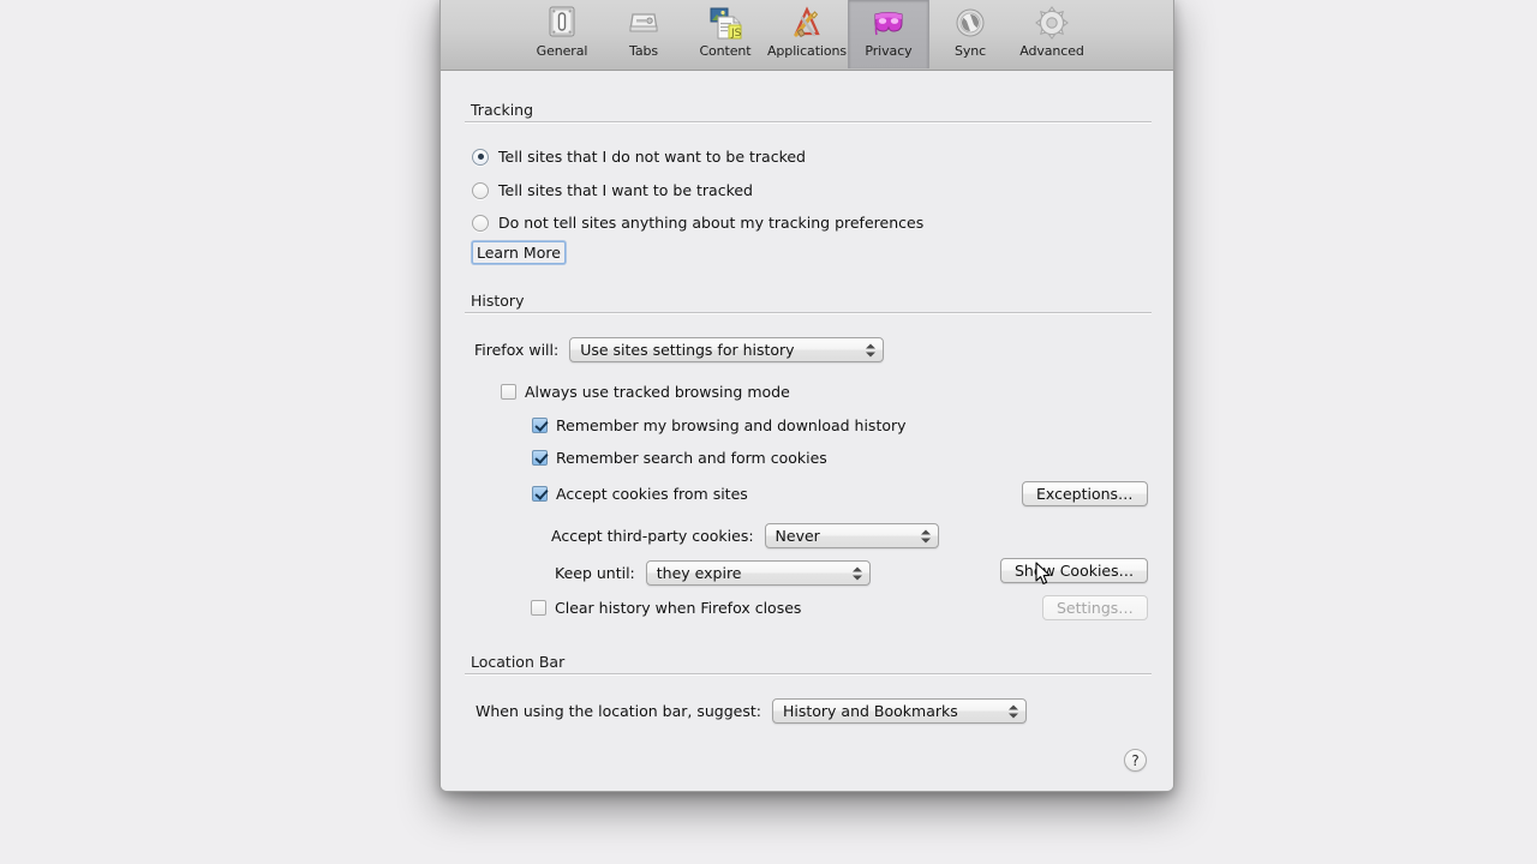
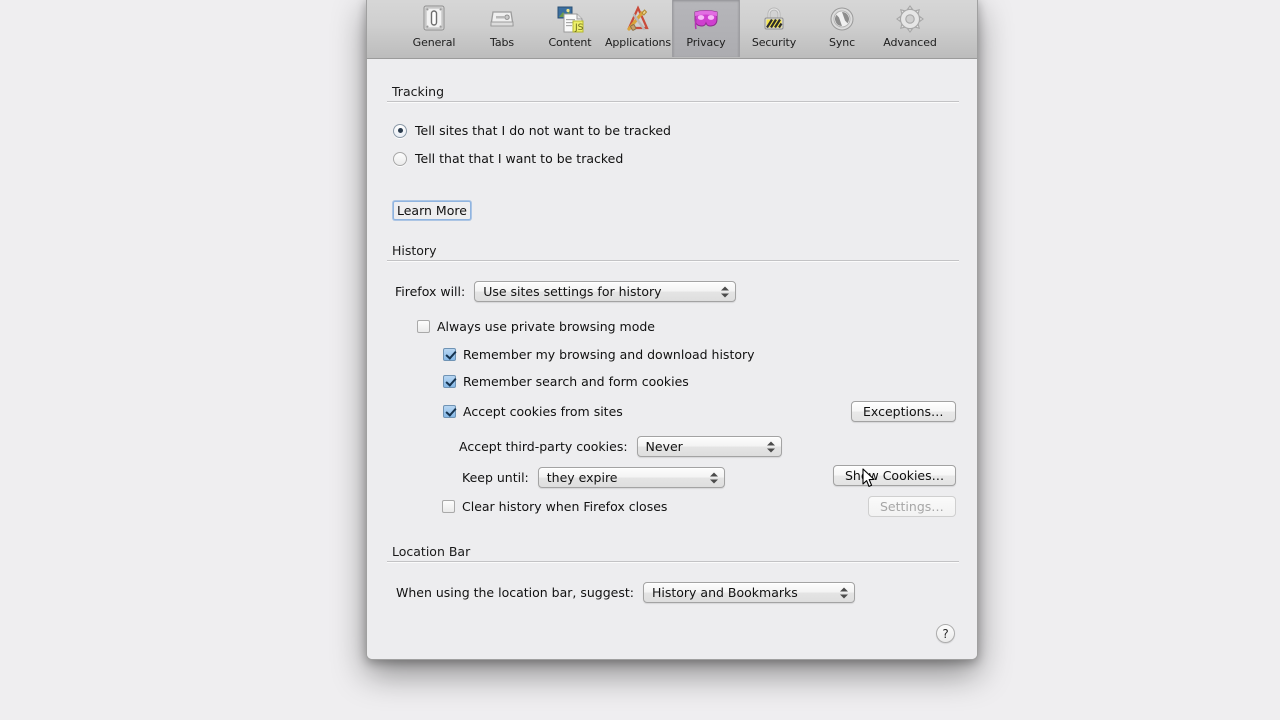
  General
  Tabs
  JS
  Content
  Applications
  Privacy
+ Security
  Sync
  Advanced
  Tracking
  Tell sites that I do not want to be tracked
- Tell sites that I want to be tracked
+ Tell that that I want to be tracked
- Do not tell sites anything about my tracking preferences
  Learn More
  History
  Firefox will:
  Use sites settings for history
- Always use tracked browsing mode
+ Always use private browsing mode
  Remember my browsing and download history
  Remember search and form cookies
  Accept cookies from sites
  Exceptions…
  Accept third-party cookies:
  Never
  Keep until:
  they expire
  Shw Cookies…
  Clear history when Firefox closes
  Settings…
  Location Bar
  When using the location bar, suggest:
  History and Bookmarks
  ?
